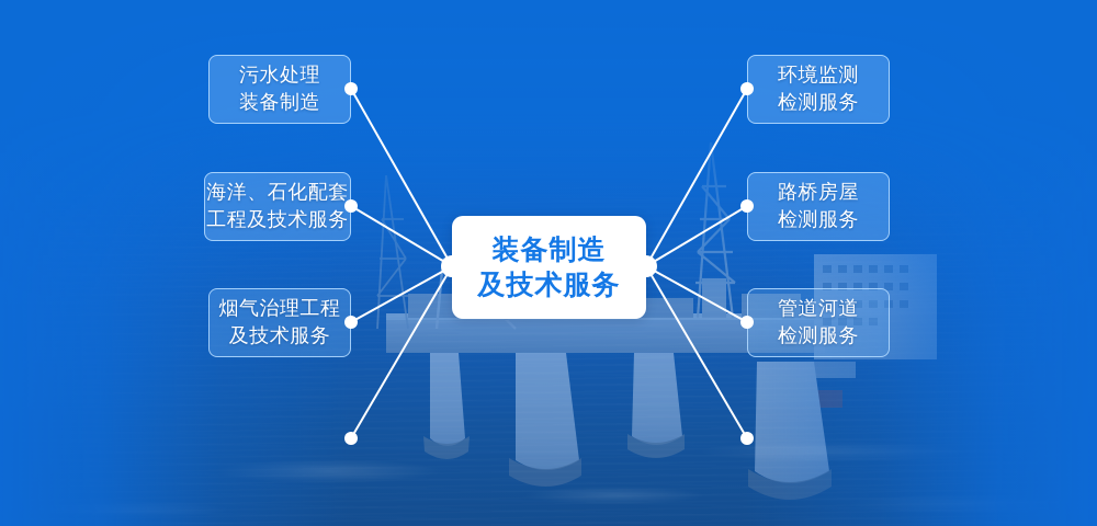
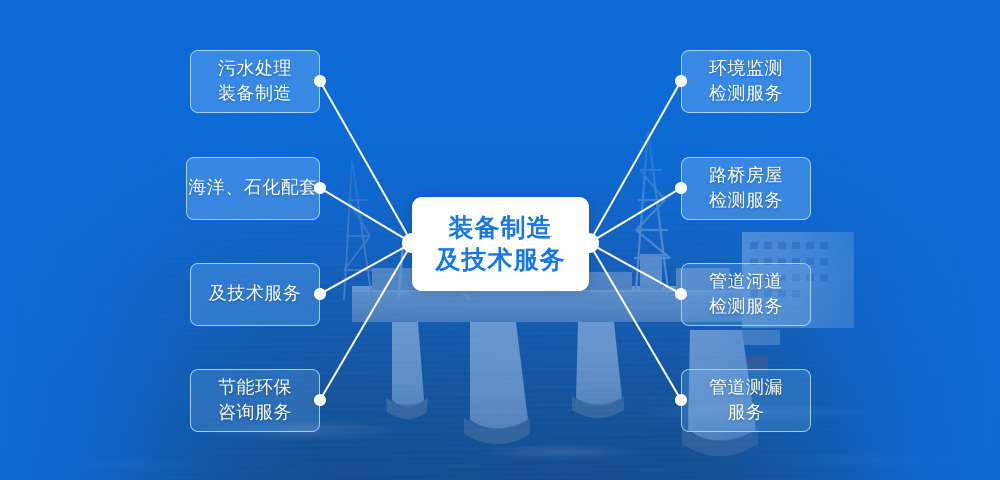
  装备制造
  及技术服务
  污水处理
  装备制造
  海洋、石化配套
- 工程及技术服务
- 烟气治理工程
  及技术服务
+ 节能环保
+ 咨询服务
  环境监测
  检测服务
  路桥房屋
  检测服务
  管道河道
  检测服务
+ 管道测漏
+ 服务
